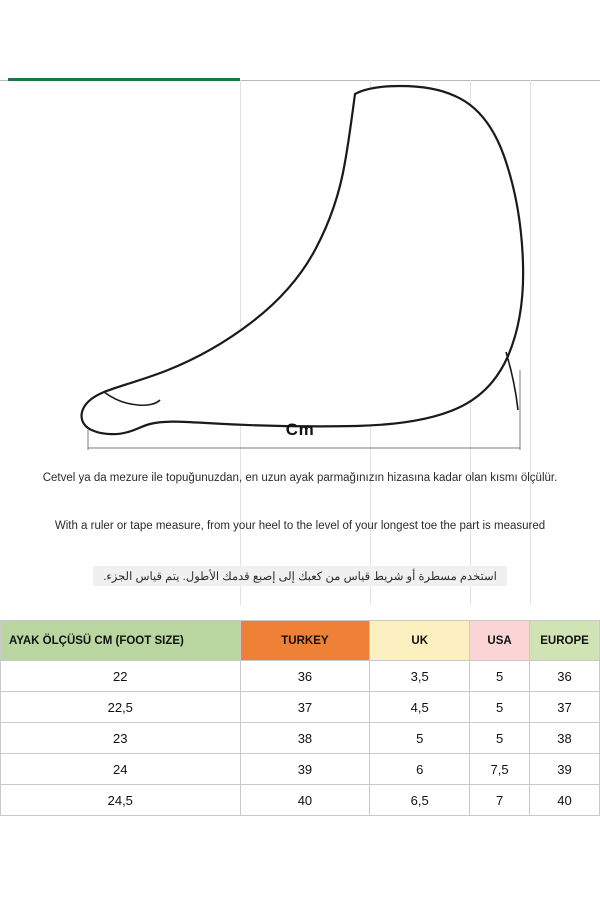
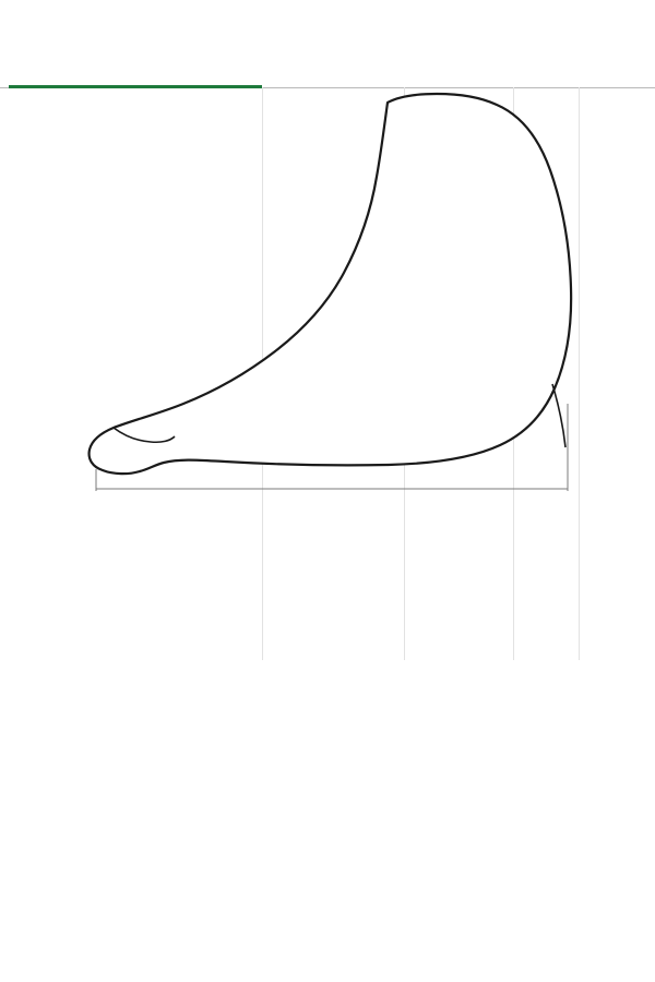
- Cm
- Cetvel ya da mezure ile topuğunuzdan, en uzun ayak parmağınızın hizasına kadar olan kısmı ölçülür.
- With a ruler or tape measure, from your heel to the level of your longest toe the part is measured
- استخدم مسطرة أو شريط قياس من كعبك إلى إصبع قدمك الأطول. يتم قياس الجزء.
- AYAK ÖLÇÜSÜ CM (FOOT SIZE)	TURKEY	UK	USA	EUROPE
- 22	36	3,5	5	36
- 22,5	37	4,5	5	37
- 23	38	5	5	38
- 24	39	6	7,5	39
- 24,5	40	6,5	7	40
